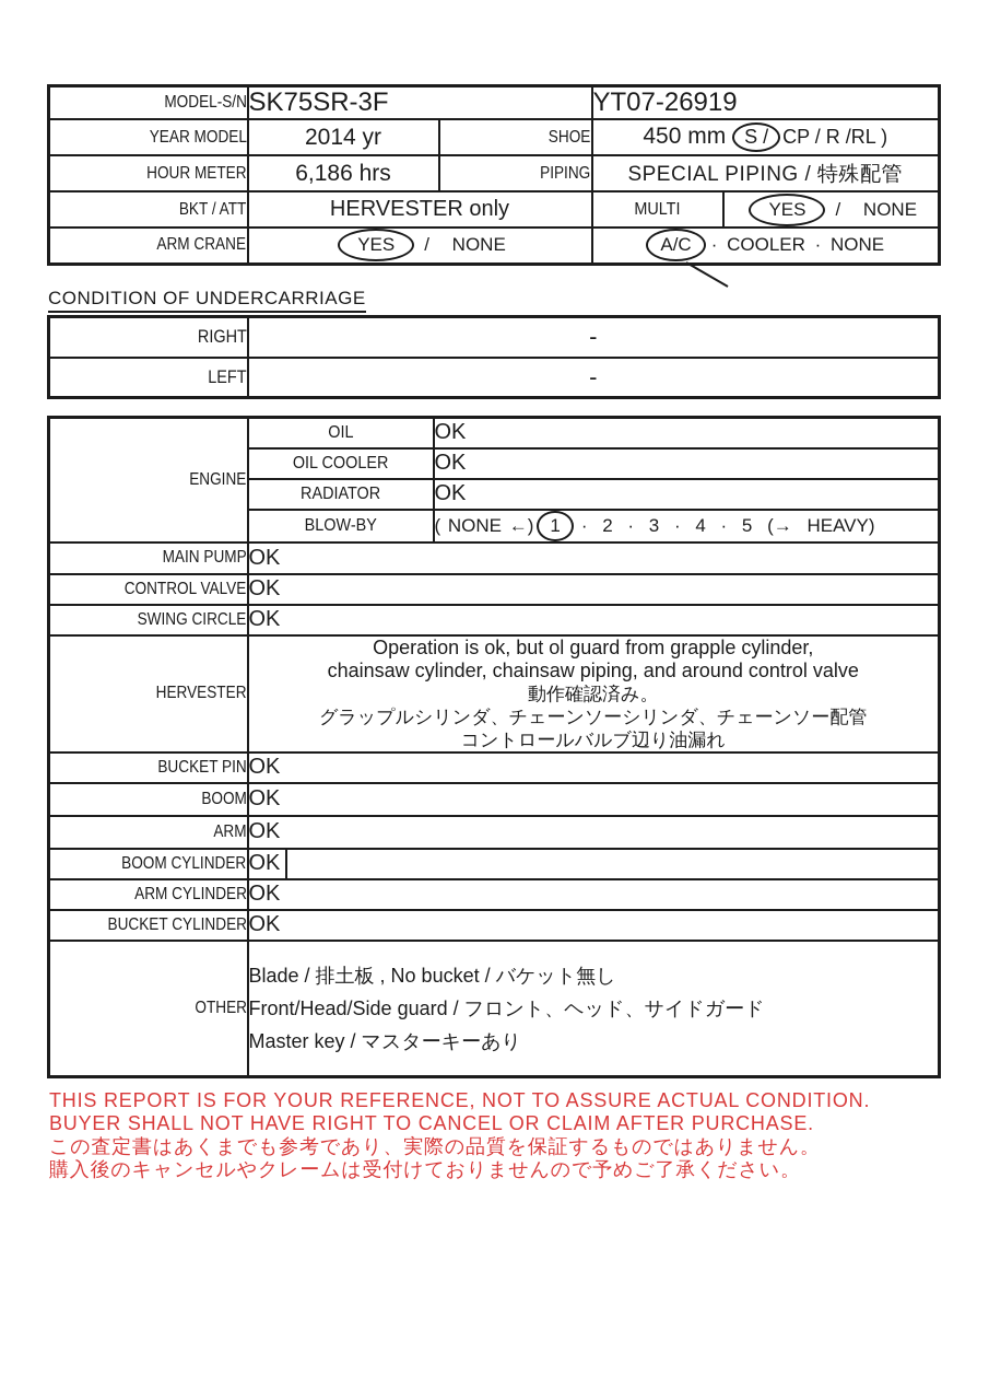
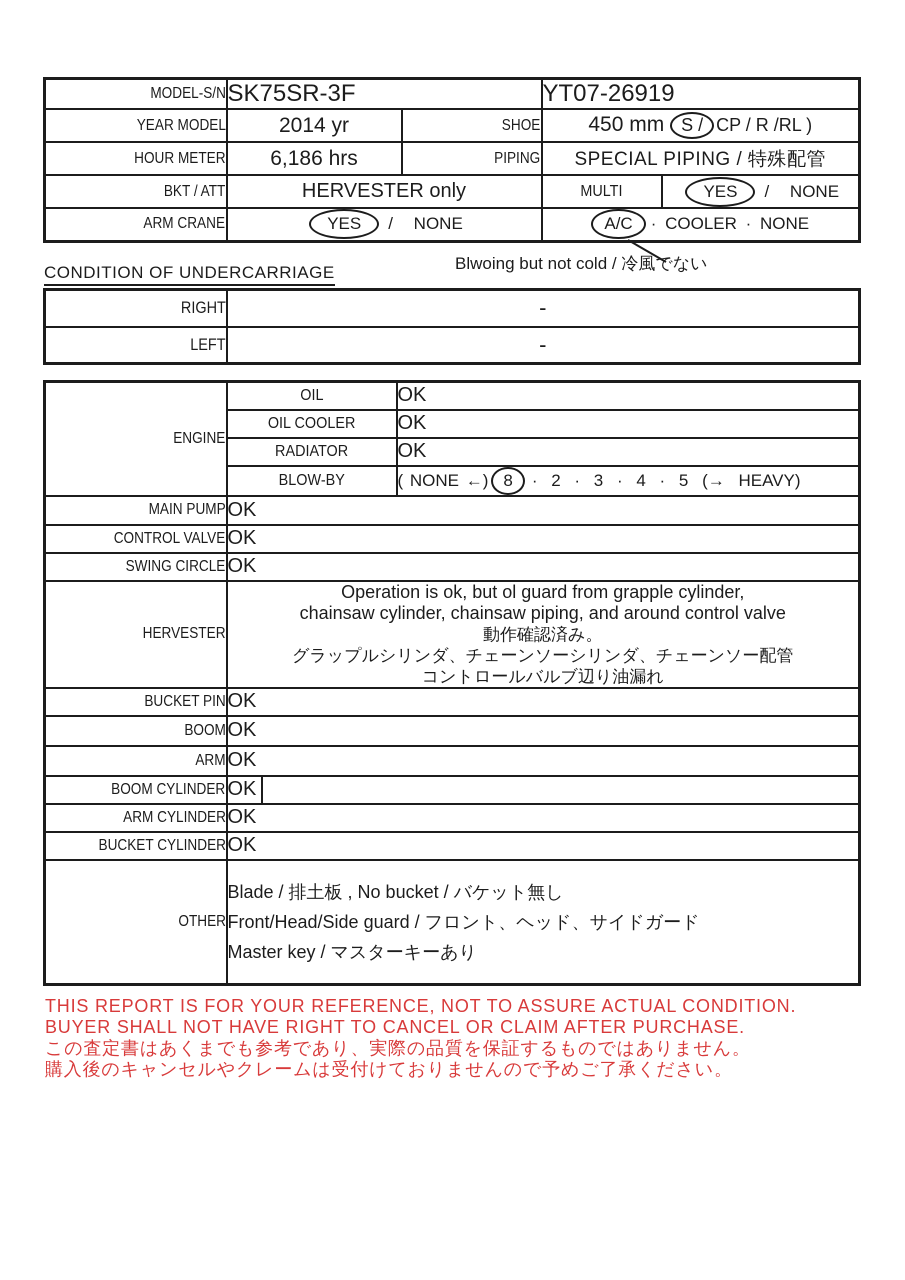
  MODEL-S/N	SK75SR-3F	YT07-26919
  YEAR MODEL	2014 yr	SHOE	450 mm S / CP / R /RL )
  HOUR METER	6,186 hrs	PIPING	SPECIAL PIPING / 特殊配管
  BKT / ATT	HERVESTER only	MULTI	YES / NONE
  ARM CRANE	YES / NONE	A/C · COOLER · NONE
+ Blwoing but not cold / 冷風でない
  CONDITION OF UNDERCARRIAGE
  RIGHT	-
  LEFT	-
  ENGINE	OIL	OK
  OIL COOLER	OK
  RADIATOR	OK
- BLOW-BY	( NONE ←) 1 · 2 · 3 · 4 · 5 (→ HEAVY)
+ BLOW-BY	( NONE ←) 8 · 2 · 3 · 4 · 5 (→ HEAVY)
  MAIN PUMP	OK
  CONTROL VALVE	OK
  SWING CIRCLE	OK
  HERVESTER	Operation is ok, but ol guard from grapple cylinder, chainsaw cylinder, chainsaw piping, and around control valve 動作確認済み。 グラップルシリンダ、チェーンソーシリンダ、チェーンソー配管 コントロールバルブ辺り油漏れ
  BUCKET PIN	OK
  BOOM	OK
  ARM	OK
  BOOM CYLINDER	OK
  ARM CYLINDER	OK
  BUCKET CYLINDER	OK
  OTHER	Blade / 排土板 , No bucket / バケット無し Front/Head/Side guard / フロント、ヘッド、サイドガード Master key / マスターキーあり
  THIS REPORT IS FOR YOUR REFERENCE, NOT TO ASSURE ACTUAL CONDITION.
  BUYER SHALL NOT HAVE RIGHT TO CANCEL OR CLAIM AFTER PURCHASE.
  この査定書はあくまでも参考であり、実際の品質を保証するものではありません。
  購入後のキャンセルやクレームは受付けておりませんので予めご了承ください。
